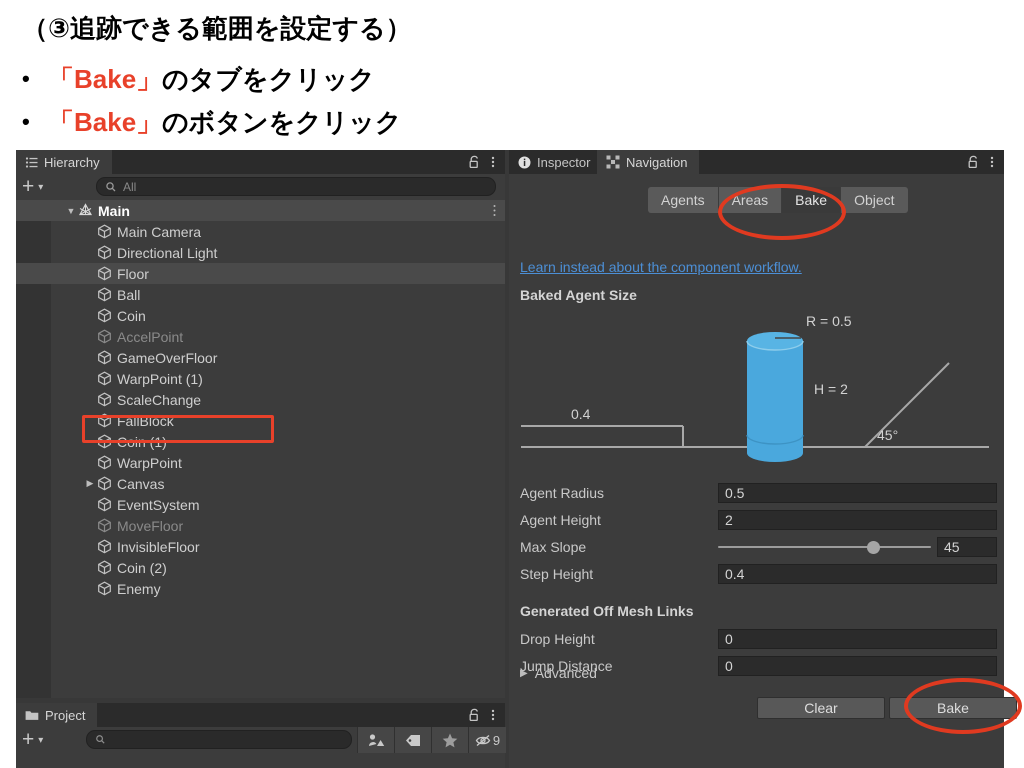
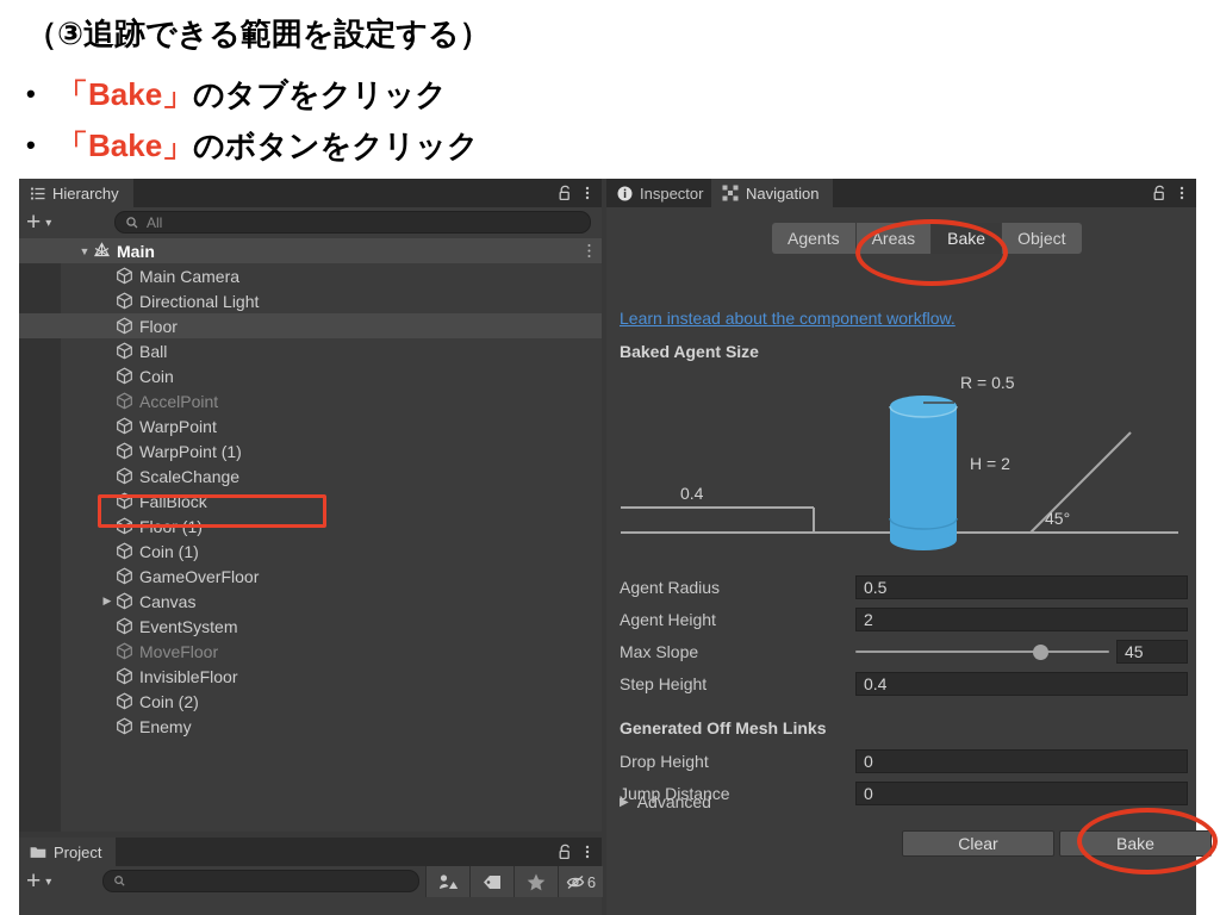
  （③追跡できる範囲を設定する）
  • 「Bake」のタブをクリック
  • 「Bake」のボタンをクリック
  Hierarchy
  +
  ▾
  All
  ▼
  Main
  Main Camera
  Directional Light
  Floor
  Ball
  Coin
  AccelPoint
- GameOverFloor
+ WarpPoint
  WarpPoint (1)
  ScaleChange
  FallBlock
+ Floor (1)
  Coin (1)
- WarpPoint
+ GameOverFloor
  ▶
  Canvas
  EventSystem
  MoveFloor
  InvisibleFloor
  Coin (2)
  Enemy
  Project
  +
  ▾
- 9
+ 6
  Inspector
  Navigation
  Agents
  Areas
  Bake
  Object
  Learn instead about the component workflow.
  Baked Agent Size
  R = 0.5
  H = 2
  0.4
  45°
  Agent Radius
  0.5
  Agent Height
  2
  Max Slope
  45
  Step Height
  0.4
  Generated Off Mesh Links
  Drop Height
  0
  Jump Distance
  0
  ▶
  Advanced
  Clear
  Bake
